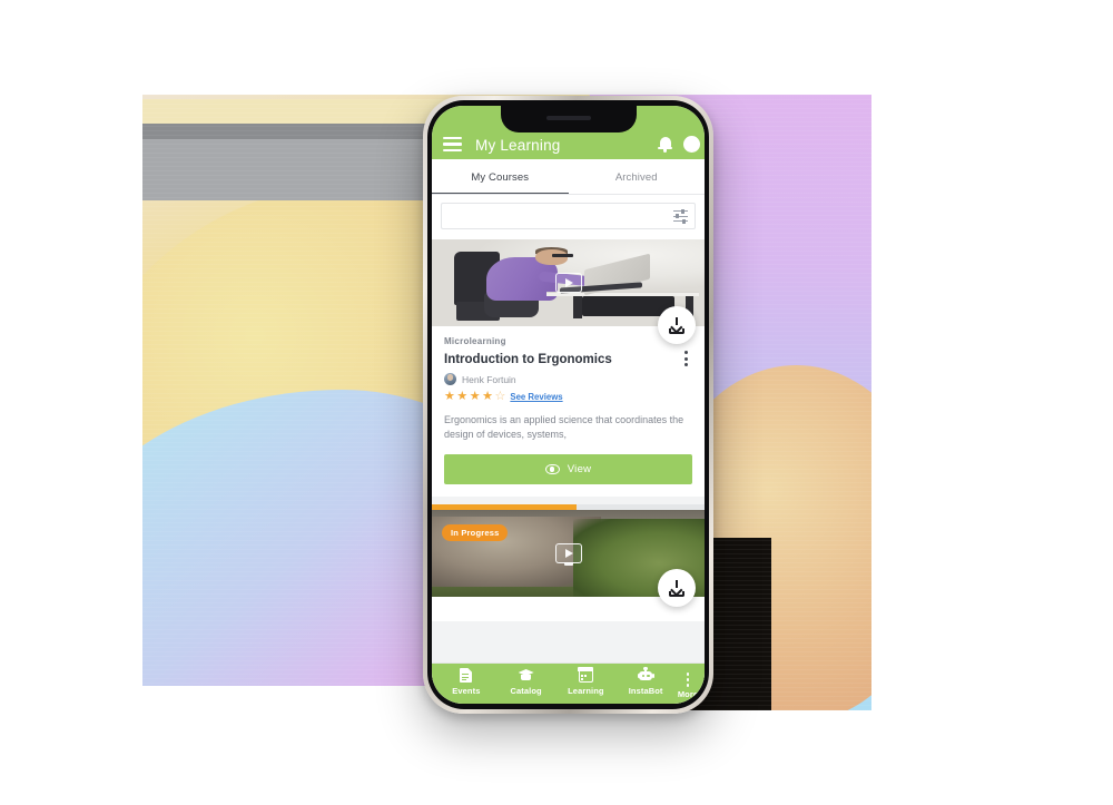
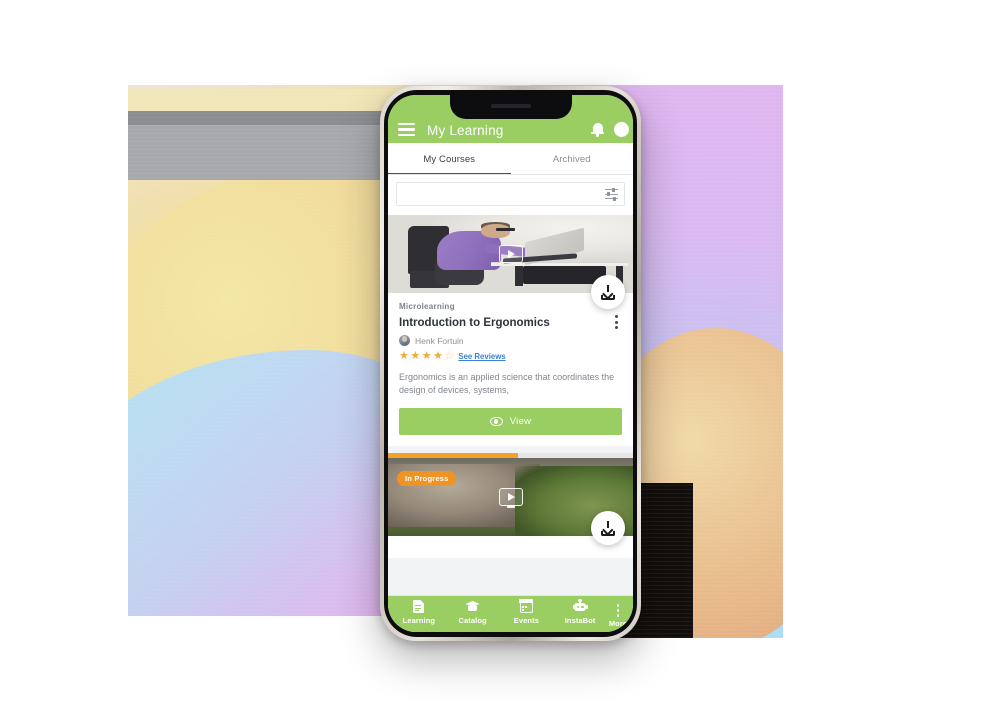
  My Learning
  My Courses
  Archived
  Microlearning
  Introduction to Ergonomics
  Henk Fortuin
  ★
  ★
  ★
  ★
  ☆
  See Reviews
  Ergonomics is an applied science that coordinates the design of devices, systems,
  View
  In Progress
- Events
+ Learning
  Catalog
- Learning
+ Events
  InstaBot
  More
